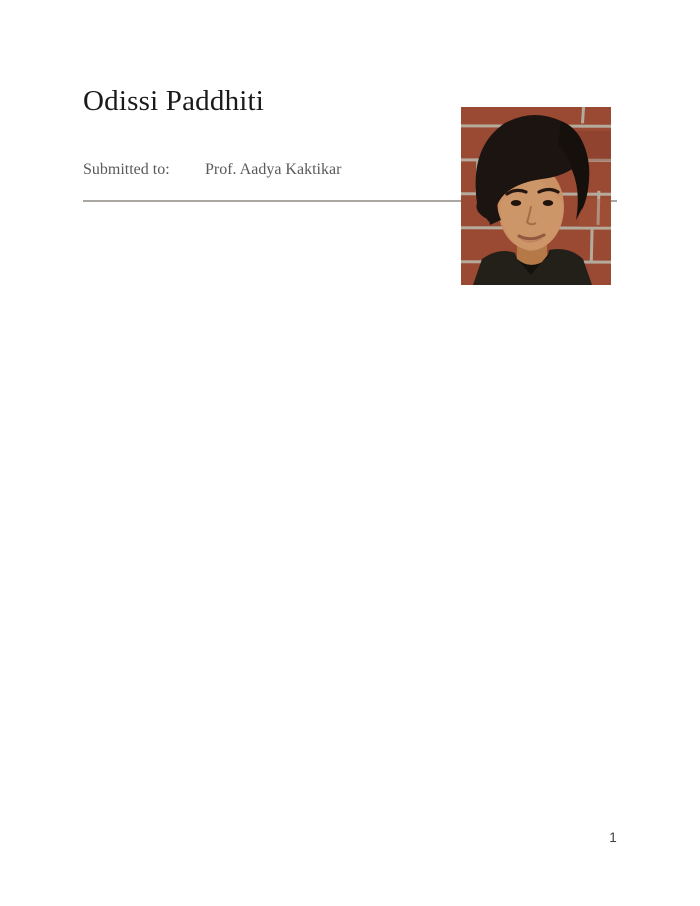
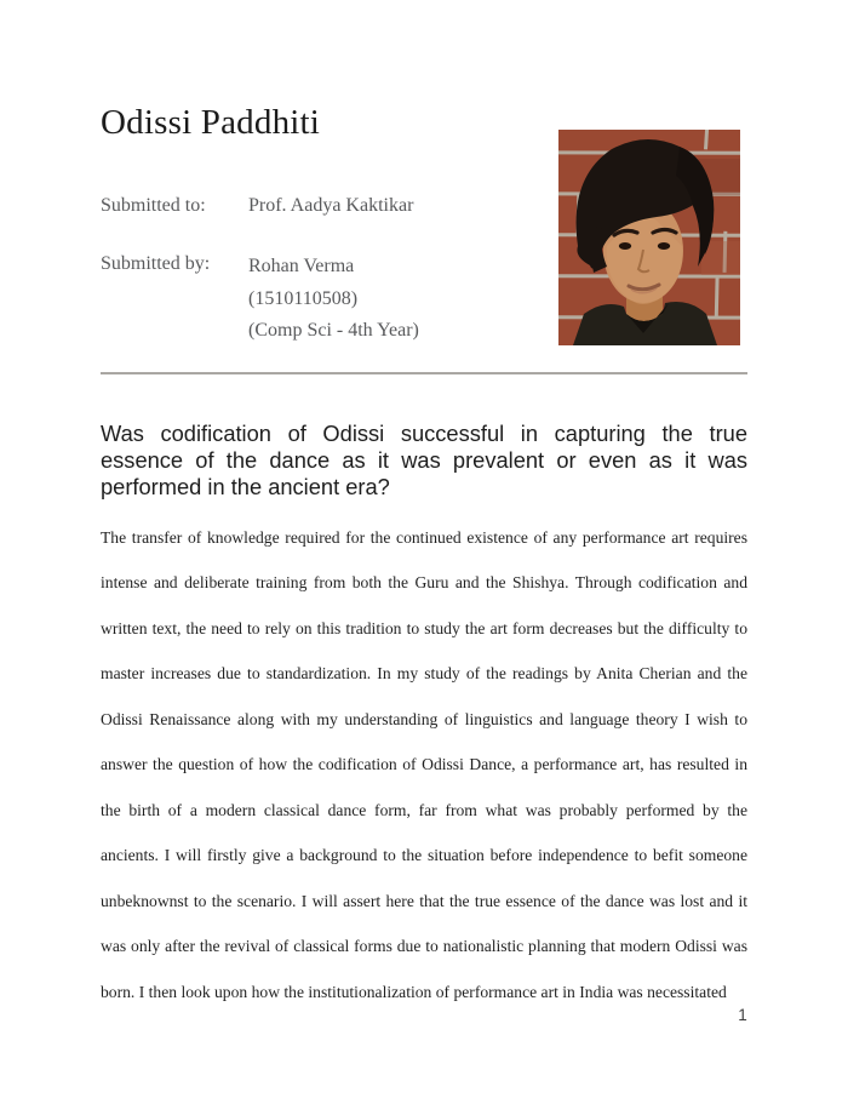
  Odissi Paddhiti
  Submitted to: Prof. Aadya Kaktikar
+ Submitted by: Rohan Verma
+ (1510110508)
+ (Comp Sci - 4th Year)
+ Was codification of Odissi successful in capturing the true essence of the dance as it was prevalent or even as it was performed in the ancient era?
+ The transfer of knowledge required for the continued existence of any performance art requires intense and deliberate training from both the Guru and the Shishya. Through codification and written text, the need to rely on this tradition to study the art form decreases but the difficulty to master increases due to standardization. In my study of the readings by Anita Cherian and the Odissi Renaissance along with my understanding of linguistics and language theory I wish to answer the question of how the codification of Odissi Dance, a performance art, has resulted in the birth of a modern classical dance form, far from what was probably performed by the ancients. I will firstly give a background to the situation before independence to befit someone unbeknownst to the scenario. I will assert here that the true essence of the dance was lost and it was only after the revival of classical forms due to nationalistic planning that modern Odissi was born. I then look upon how the institutionalization of performance art in India was necessitated
  1
